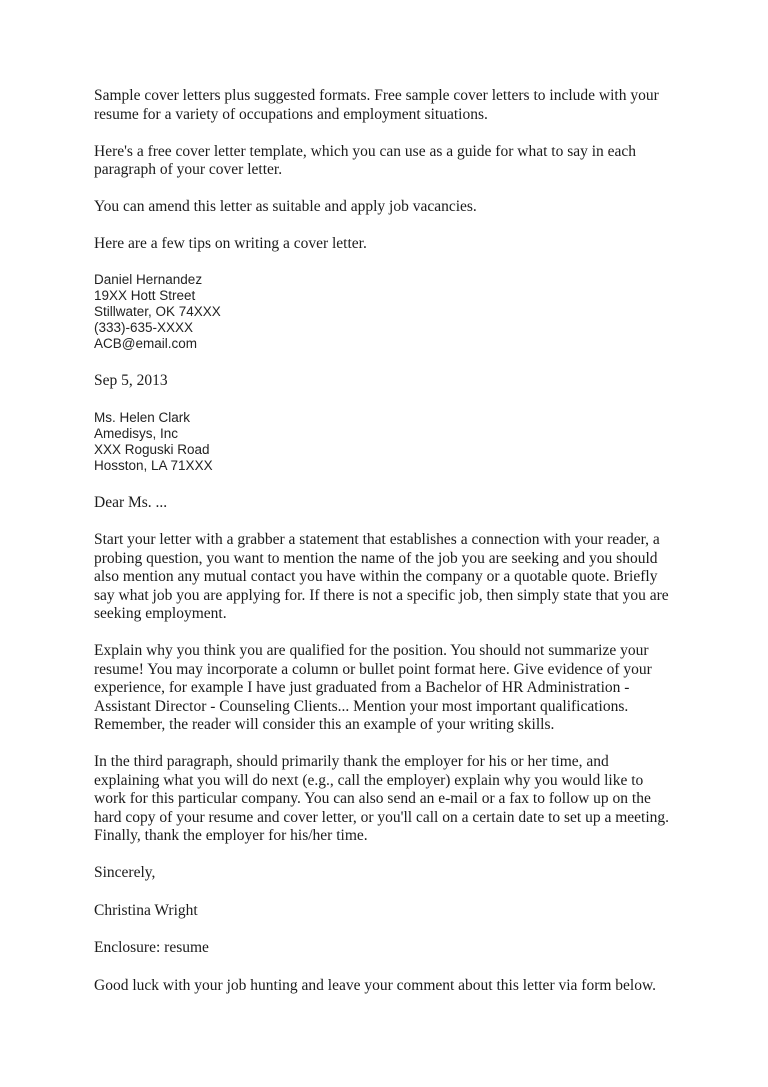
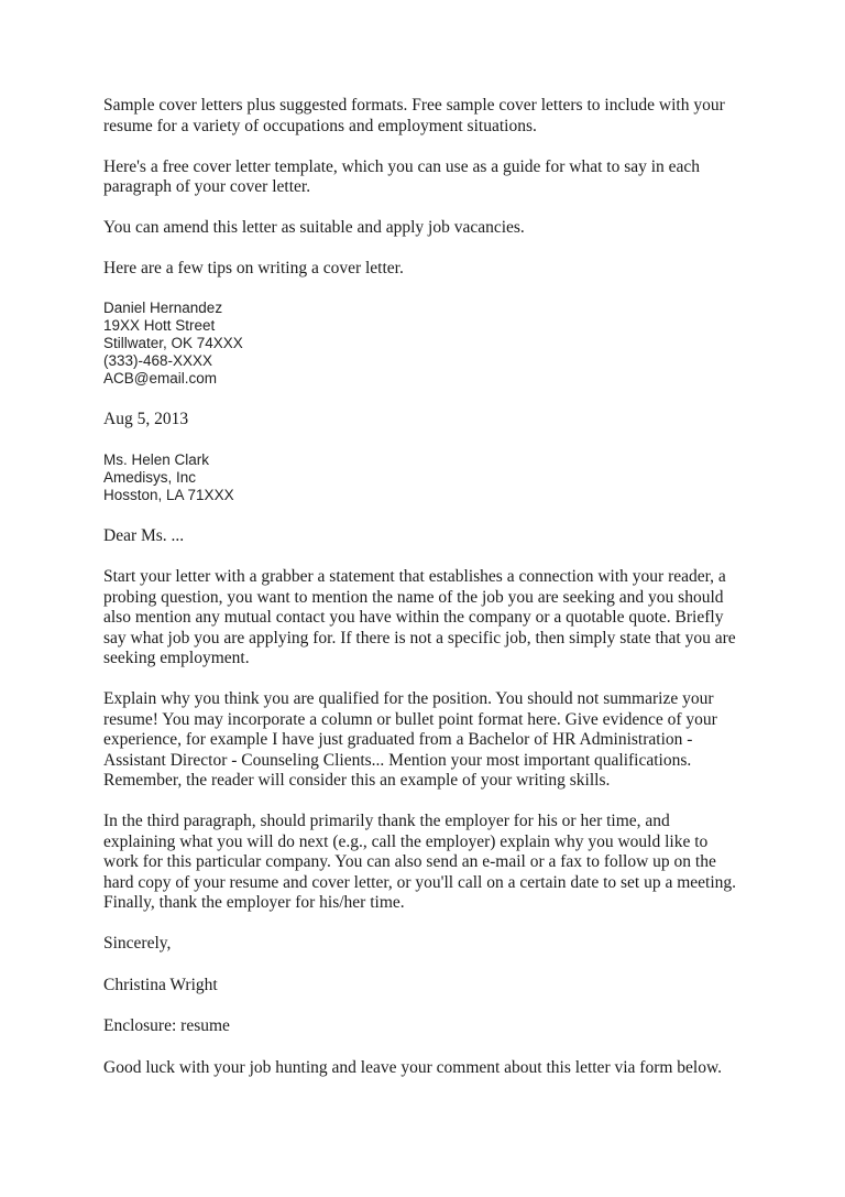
  Sample cover letters plus suggested formats. Free sample cover letters to include with your resume for a variety of occupations and employment situations.
  Here's a free cover letter template, which you can use as a guide for what to say in each paragraph of your cover letter.
  You can amend this letter as suitable and apply job vacancies.
  Here are a few tips on writing a cover letter.
  Daniel Hernandez
  19XX Hott Street
  Stillwater, OK 74XXX
- (333)-635-XXXX
+ (333)-468-XXXX
  ACB@email.com
- Sep 5, 2013
+ Aug 5, 2013
  Ms. Helen Clark
  Amedisys, Inc
- XXX Roguski Road
  Hosston, LA 71XXX
  Dear Ms. ...
  Start your letter with a grabber a statement that establishes a connection with your reader, a probing question, you want to mention the name of the job you are seeking and you should also mention any mutual contact you have within the company or a quotable quote. Briefly say what job you are applying for. If there is not a specific job, then simply state that you are seeking employment.
  Explain why you think you are qualified for the position. You should not summarize your resume! You may incorporate a column or bullet point format here. Give evidence of your experience, for example I have just graduated from a Bachelor of HR Administration - Assistant Director - Counseling Clients... Mention your most important qualifications. Remember, the reader will consider this an example of your writing skills.
  In the third paragraph, should primarily thank the employer for his or her time, and explaining what you will do next (e.g., call the employer) explain why you would like to work for this particular company. You can also send an e-mail or a fax to follow up on the hard copy of your resume and cover letter, or you'll call on a certain date to set up a meeting. Finally, thank the employer for his/her time.
  Sincerely,
  Christina Wright
  Enclosure: resume
  Good luck with your job hunting and leave your comment about this letter via form below.
